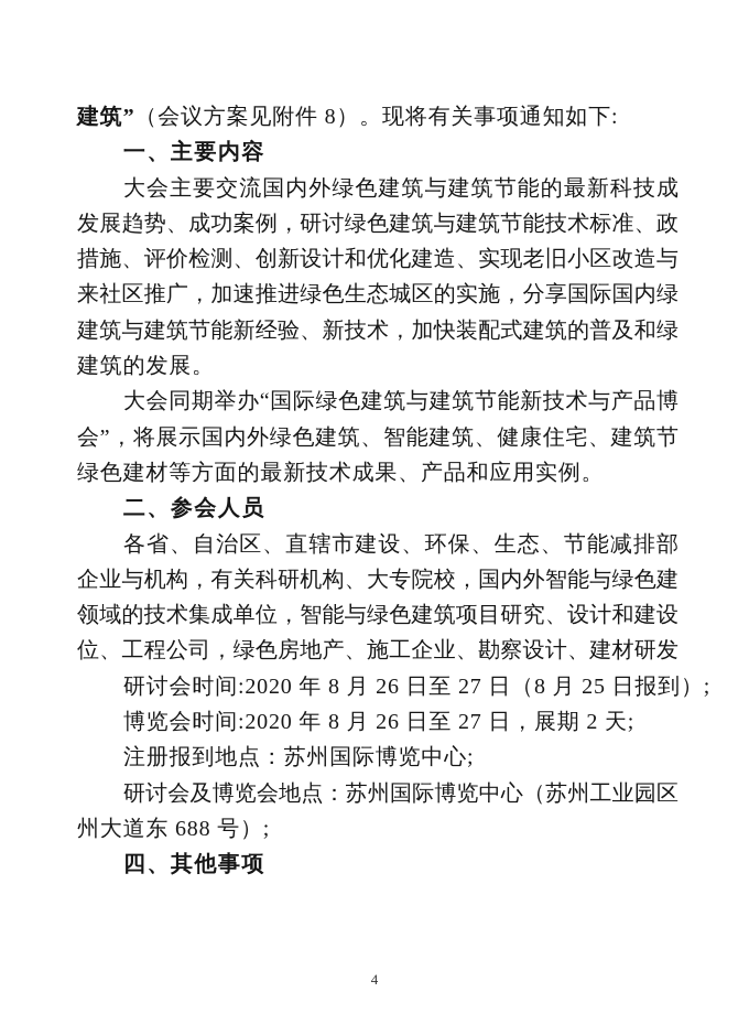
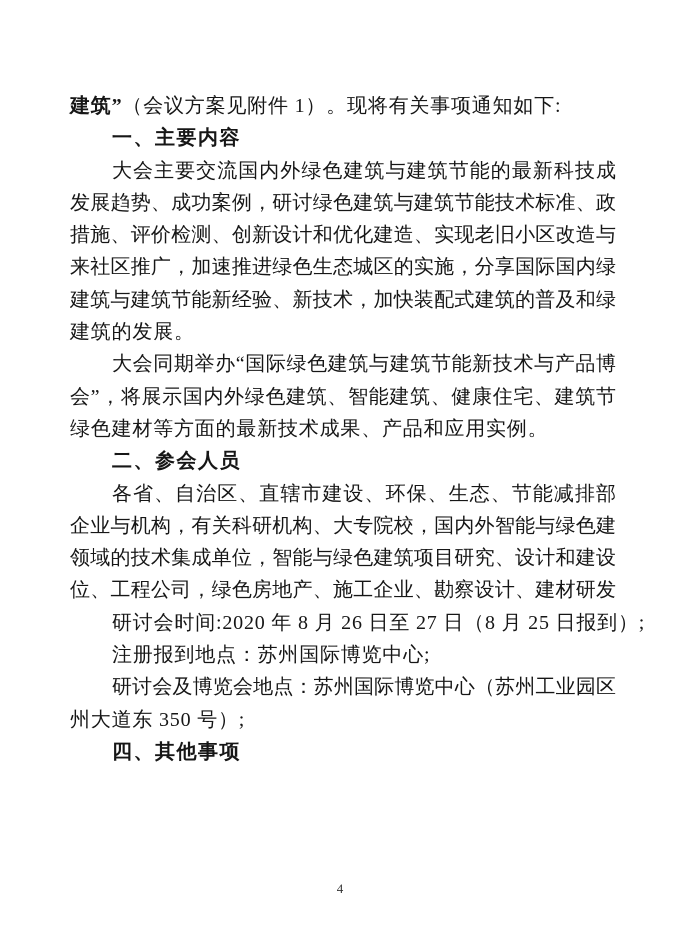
- 建筑”（会议方案见附件 8）。现将有关事项通知如下:
+ 建筑”（会议方案见附件 1）。现将有关事项通知如下:
  一、主要内容
  大会主要交流国内外绿色建筑与建筑节能的最新科技成
  发展趋势、成功案例，研讨绿色建筑与建筑节能技术标准、政
  措施、评价检测、创新设计和优化建造、实现老旧小区改造与
  来社区推广，加速推进绿色生态城区的实施，分享国际国内绿
  建筑与建筑节能新经验、新技术，加快装配式建筑的普及和绿
  建筑的发展。
  大会同期举办“国际绿色建筑与建筑节能新技术与产品博
  会”，将展示国内外绿色建筑、智能建筑、健康住宅、建筑节
  绿色建材等方面的最新技术成果、产品和应用实例。
  二、参会人员
  各省、自治区、直辖市建设、环保、生态、节能减排部
  企业与机构，有关科研机构、大专院校，国内外智能与绿色建
  领域的技术集成单位，智能与绿色建筑项目研究、设计和建设
  位、工程公司，绿色房地产、施工企业、勘察设计、建材研发
  研讨会时间:2020 年 8 月 26 日至 27 日（8 月 25 日报到）;
- 博览会时间:2020 年 8 月 26 日至 27 日，展期 2 天;
  注册报到地点：苏州国际博览中心;
  研讨会及博览会地点：苏州国际博览中心（苏州工业园区
- 州大道东 688 号）;
+ 州大道东 350 号）;
  四、其他事项
  4
